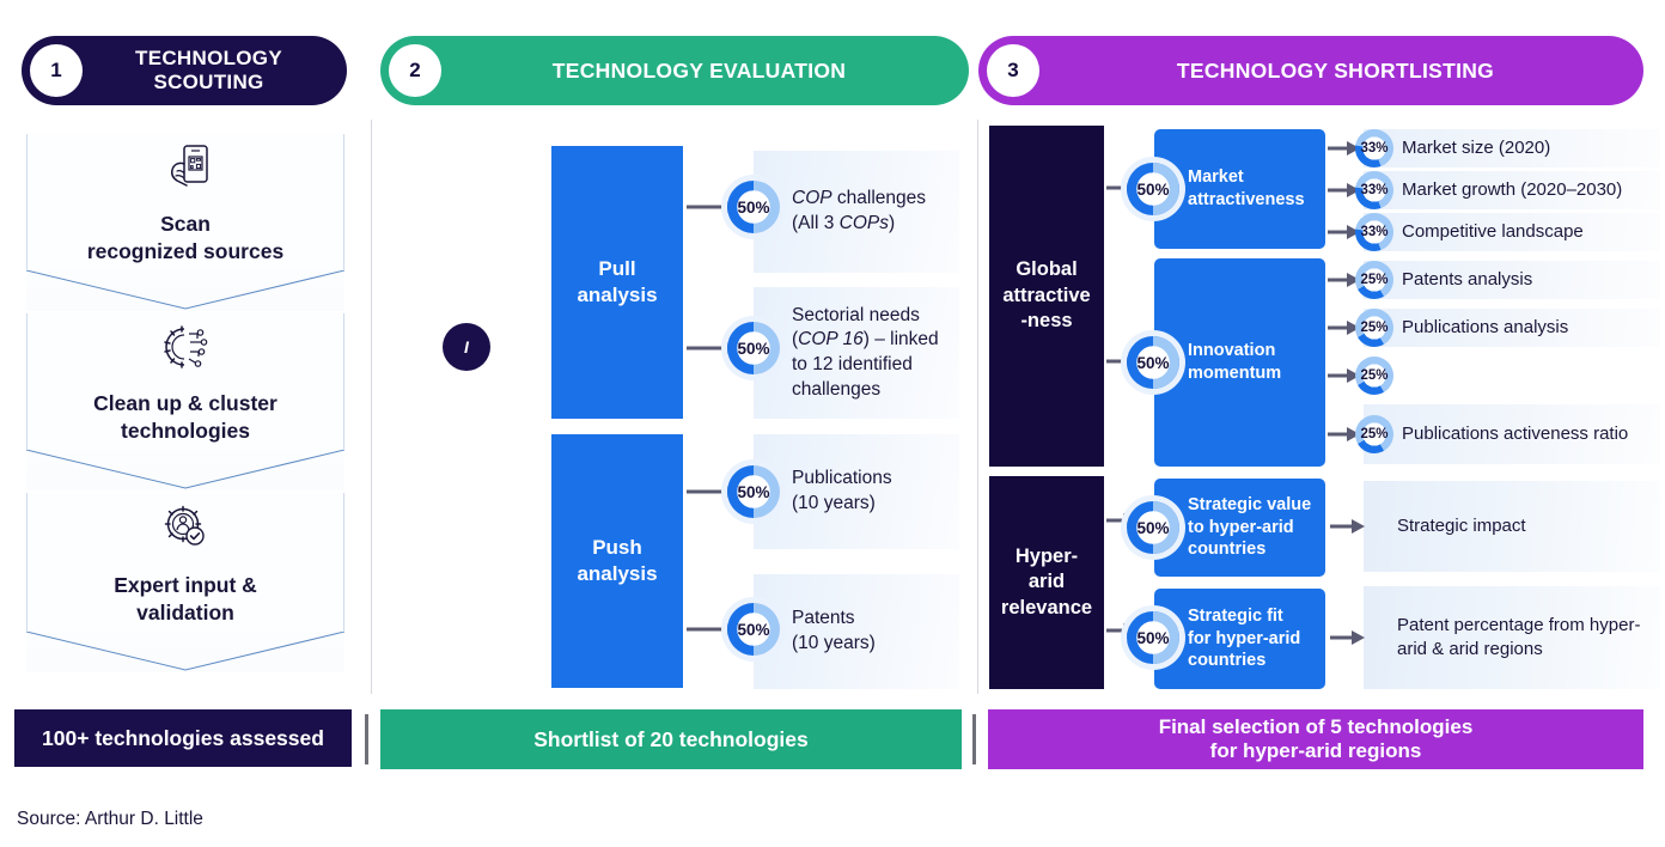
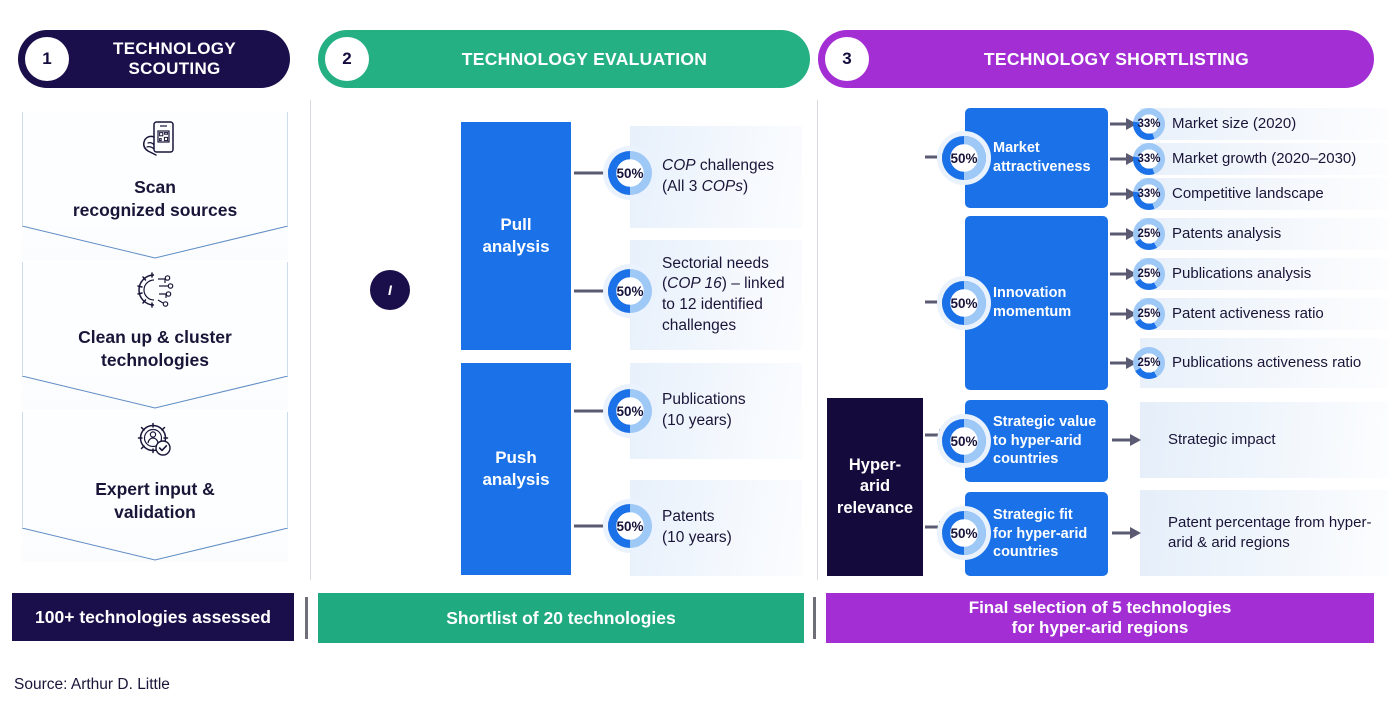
  1
  TECHNOLOGY
  SCOUTING
  2
  TECHNOLOGY EVALUATION
  3
  TECHNOLOGY SHORTLISTING
  Scan
  recognized sources
  Clean up & cluster
  technologies
  Expert input &
  validation
  I
  Pull
  analysis
  Push
  analysis
  COP challenges
  (All 3 COPs)
  Sectorial needs
  (COP 16) – linked
  to 12 identified
  challenges
  Publications
  (10 years)
  Patents
  (10 years)
  50%
  50%
  50%
  50%
- Global
- attractive
- -ness
  Hyper-
  arid
  relevance
  Market
  attractiveness
  Innovation
  momentum
  Strategic value
  to hyper-arid
  countries
  Strategic fit
  for hyper-arid
  countries
  50%
  50%
  50%
  50%
  Market size (2020)
  Market growth (2020–2030)
  Competitive landscape
  Patents analysis
  Publications analysis
+ Patent activeness ratio
  Publications activeness ratio
  33%
  33%
  33%
  25%
  25%
  25%
  25%
  Strategic impact
  Patent percentage from hyper-arid & arid regions
  100+ technologies assessed
  Shortlist of 20 technologies
  Final selection of 5 technologies
  for hyper-arid regions
  Source: Arthur D. Little
